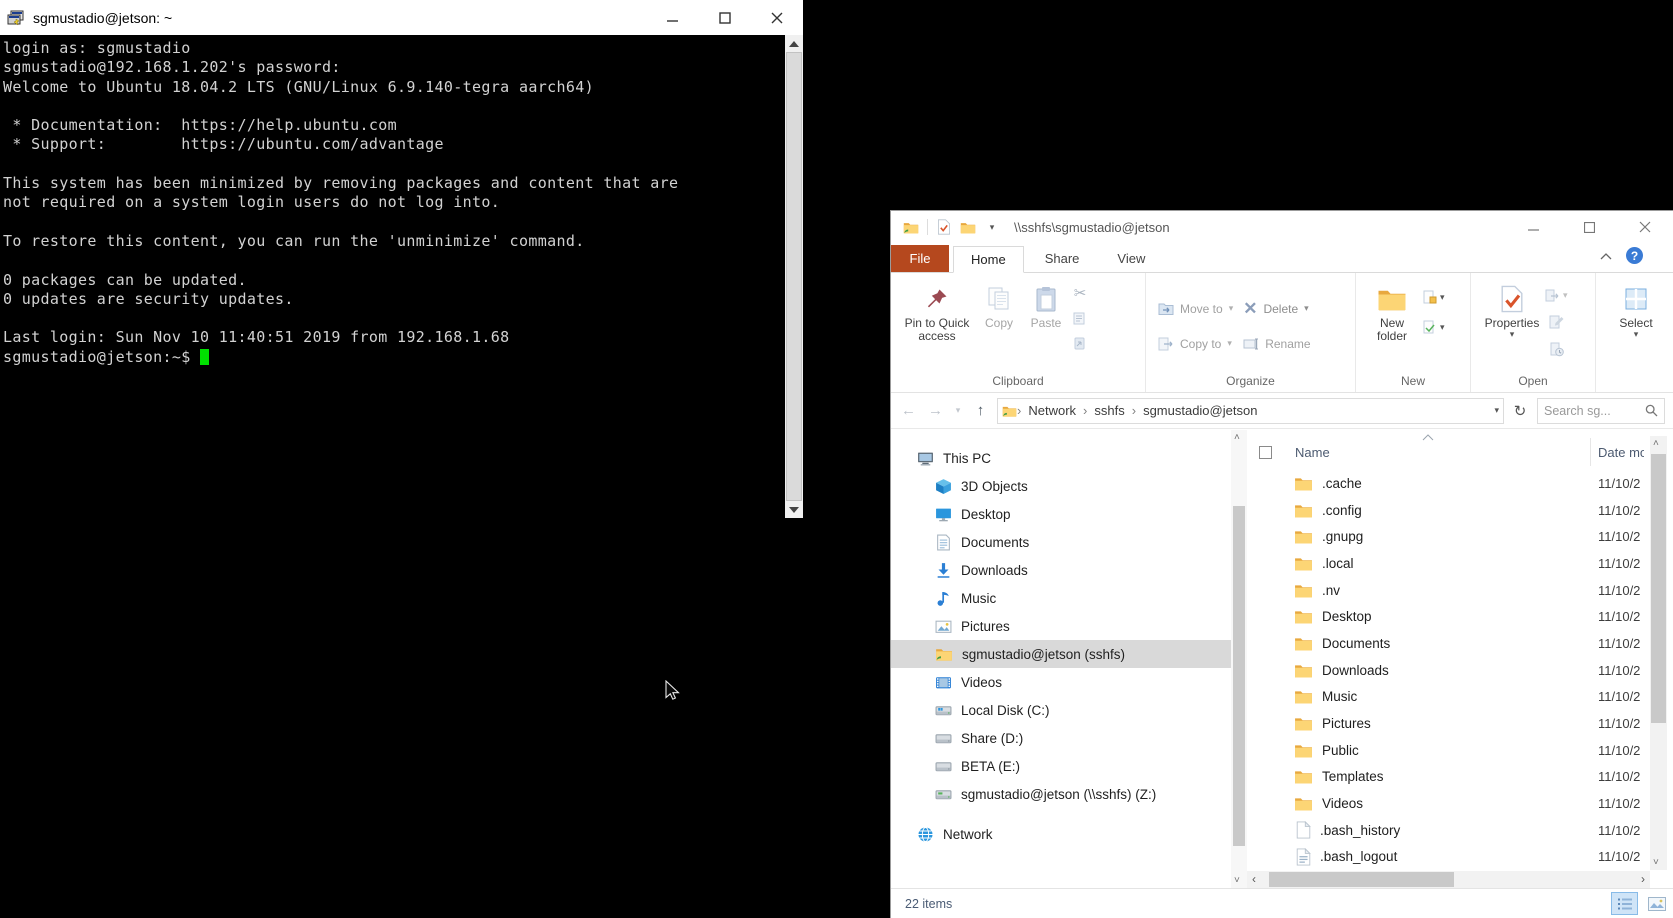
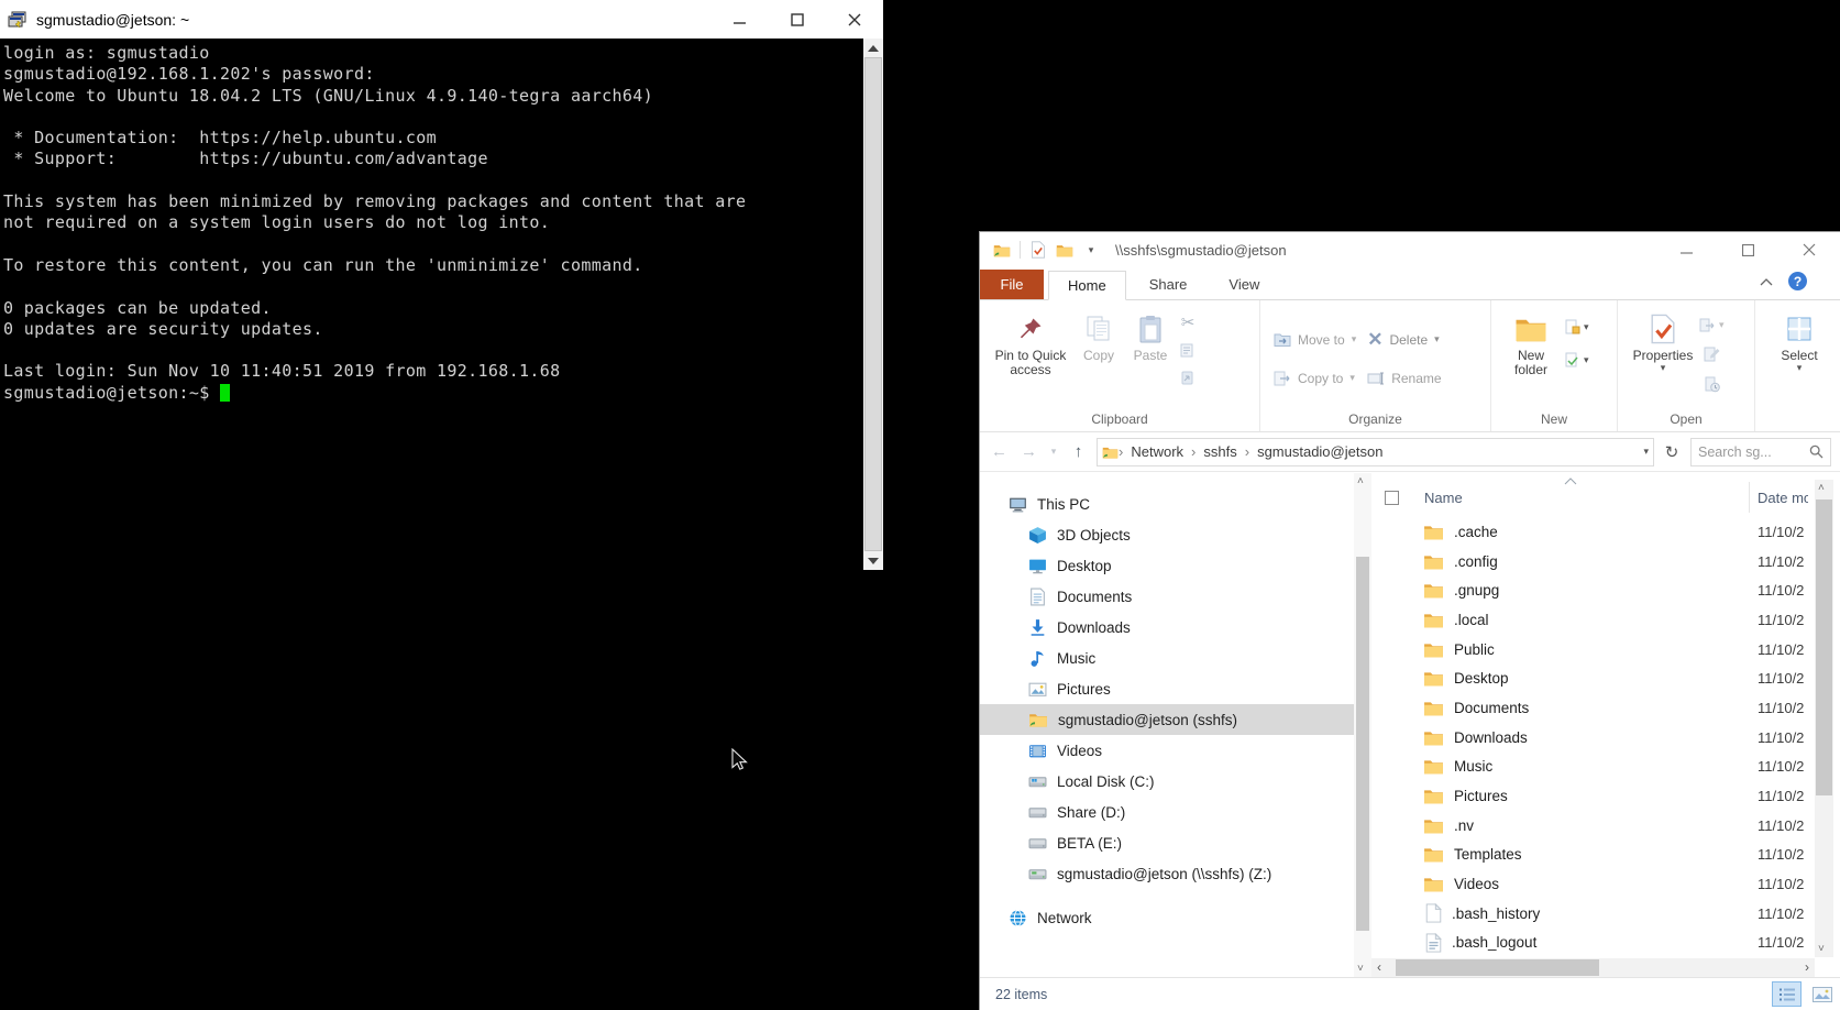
  sgmustadio@jetson: ~
  login as: sgmustadio
  sgmustadio@192.168.1.202's password:
- Welcome to Ubuntu 18.04.2 LTS (GNU/Linux 6.9.140-tegra aarch64)
+ Welcome to Ubuntu 18.04.2 LTS (GNU/Linux 4.9.140-tegra aarch64)
  * Documentation: https://help.ubuntu.com
  * Support: https://ubuntu.com/advantage
  This system has been minimized by removing packages and content that are
  not required on a system login users do not log into.
  To restore this content, you can run the 'unminimize' command.
  0 packages can be updated.
  0 updates are security updates.
  Last login: Sun Nov 10 11:40:51 2019 from 192.168.1.68
  sgmustadio@jetson:~$
  ▾
  \\sshfs\sgmustadio@jetson
  File
  Home
  Share
  View
  ?
  Pin to Quick access
  Copy
  Paste
  ✂
  Clipboard
  Move to
  ▾
  Copy to
  ▾
  ✕
  Delete
  ▾
  Rename
  Organize
  New folder
  ▾
  ▾
  New
  Properties
  ▾
  ▾
  Open
  Select
  ▾
  ←
  →
  ▾
  ↑
  ›
  Network
  ›
  sshfs
  ›
  sgmustadio@jetson
  ▾
  ↻
  Search sg...
  This PC
  3D Objects
  Desktop
  Documents
  Downloads
  Music
  Pictures
  sgmustadio@jetson (sshfs)
  Videos
  Local Disk (C:)
  Share (D:)
  BETA (E:)
  sgmustadio@jetson (\\sshfs) (Z:)
  Network
  ˄
  ˅
  Name
  Date mo
  .cache
  11/10/2
  .config
  11/10/2
  .gnupg
  11/10/2
  .local
  11/10/2
- .nv
+ Public
  11/10/2
  Desktop
  11/10/2
  Documents
  11/10/2
  Downloads
  11/10/2
  Music
  11/10/2
  Pictures
  11/10/2
- Public
+ .nv
  11/10/2
  Templates
  11/10/2
  Videos
  11/10/2
  .bash_history
  11/10/2
  .bash_logout
  11/10/2
  ˄
  ˅
  ‹
  ›
  22 items
